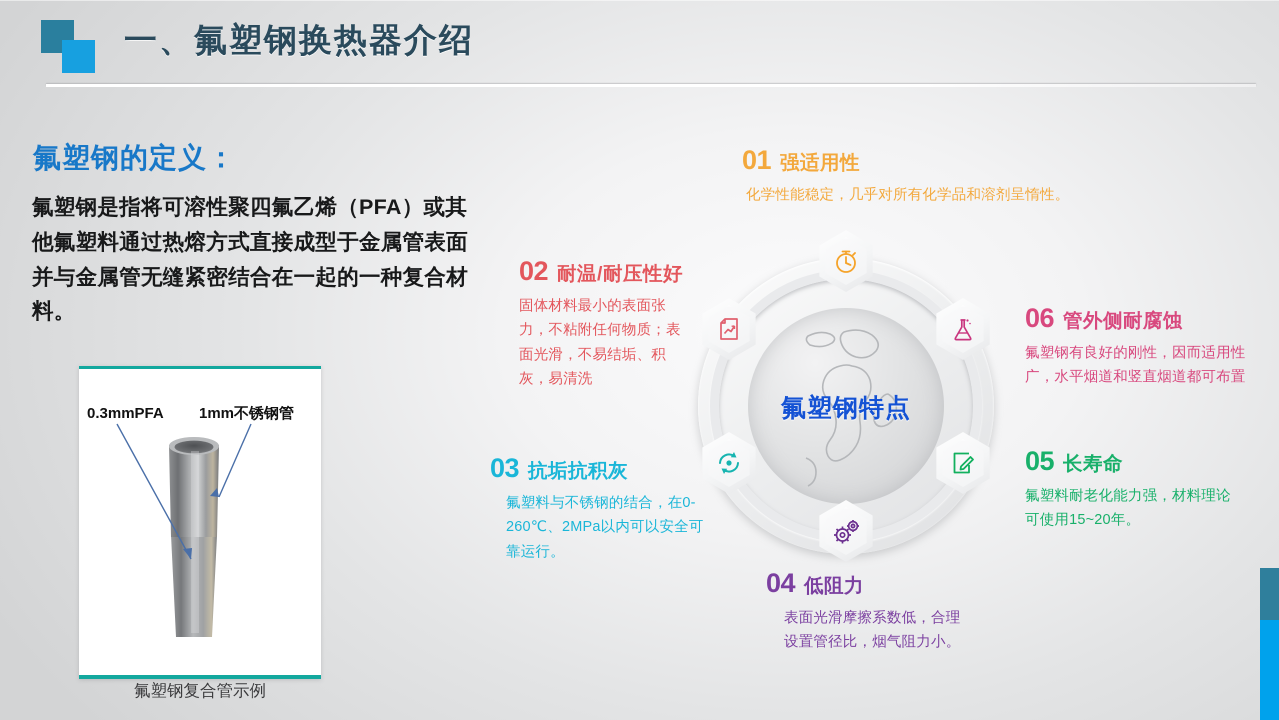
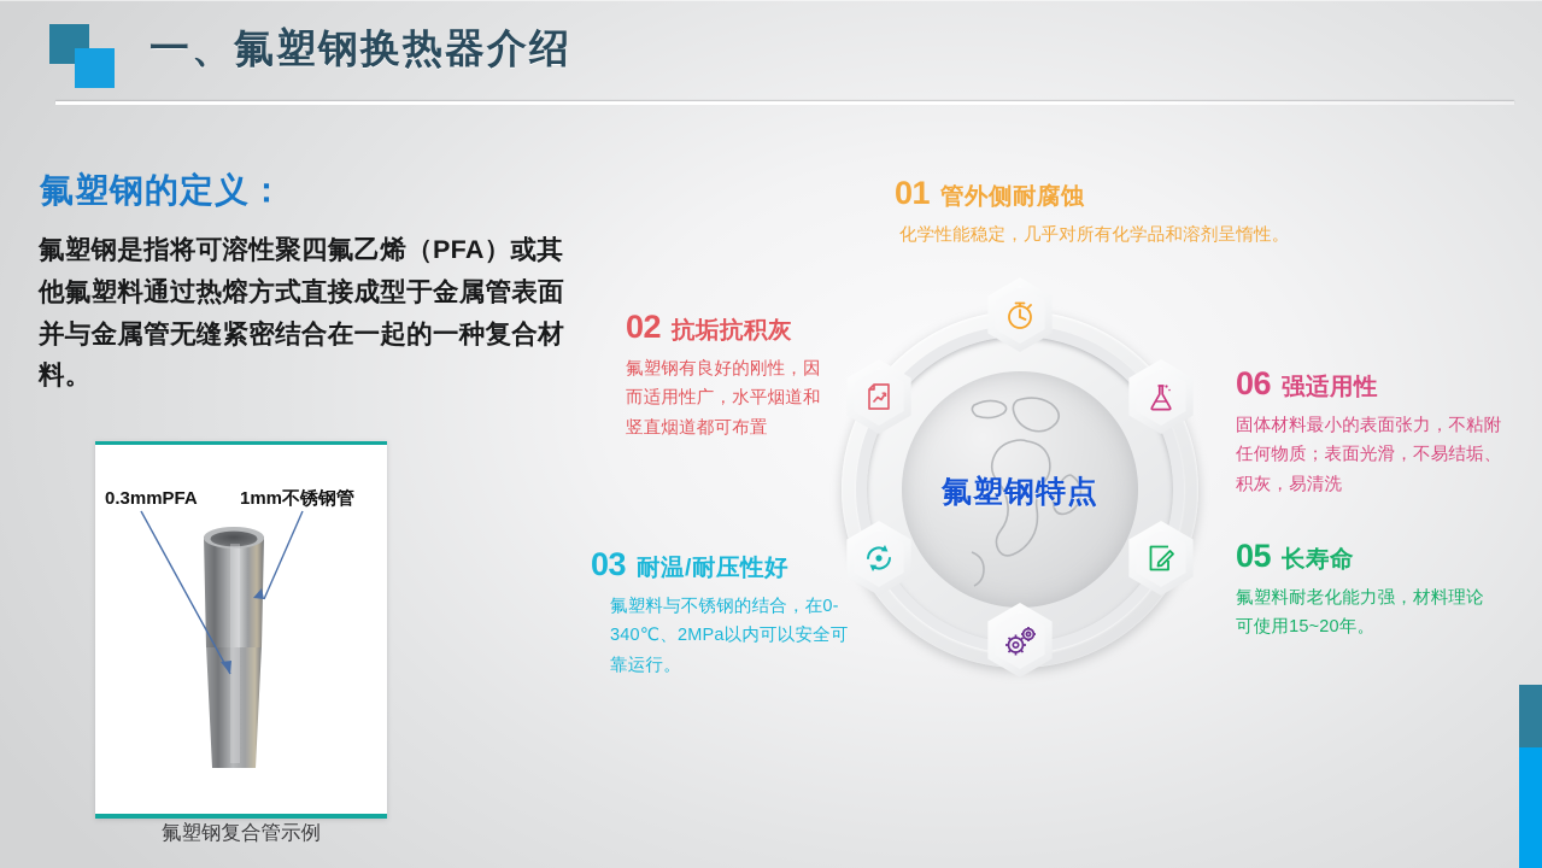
  一、氟塑钢换热器介绍
  氟塑钢的定义：
  氟塑钢是指将可溶性聚四氟乙烯（PFA）或其他氟塑料通过热熔方式直接成型于金属管表面并与金属管无缝紧密结合在一起的一种复合材料。
  0.3mmPFA
  1mm不锈钢管
  氟塑钢复合管示例
  氟塑钢特点
- 01 强适用性
+ 01 管外侧耐腐蚀
  化学性能稳定，几乎对所有化学品和溶剂呈惰性。
- 02 耐温/耐压性好
+ 02 抗垢抗积灰
- 固体材料最小的表面张力，不粘附任何物质；表面光滑，不易结垢、积灰，易清洗
+ 氟塑钢有良好的刚性，因而适用性广，水平烟道和竖直烟道都可布置
- 03 抗垢抗积灰
+ 03 耐温/耐压性好
- 氟塑料与不锈钢的结合，在0-260℃、2MPa以内可以安全可靠运行。
+ 氟塑料与不锈钢的结合，在0-340℃、2MPa以内可以安全可靠运行。
- 04 低阻力
- 表面光滑摩擦系数低，合理设置管径比，烟气阻力小。
  05 长寿命
  氟塑料耐老化能力强，材料理论可使用15~20年。
- 06 管外侧耐腐蚀
+ 06 强适用性
- 氟塑钢有良好的刚性，因而适用性广，水平烟道和竖直烟道都可布置
+ 固体材料最小的表面张力，不粘附任何物质；表面光滑，不易结垢、积灰，易清洗
